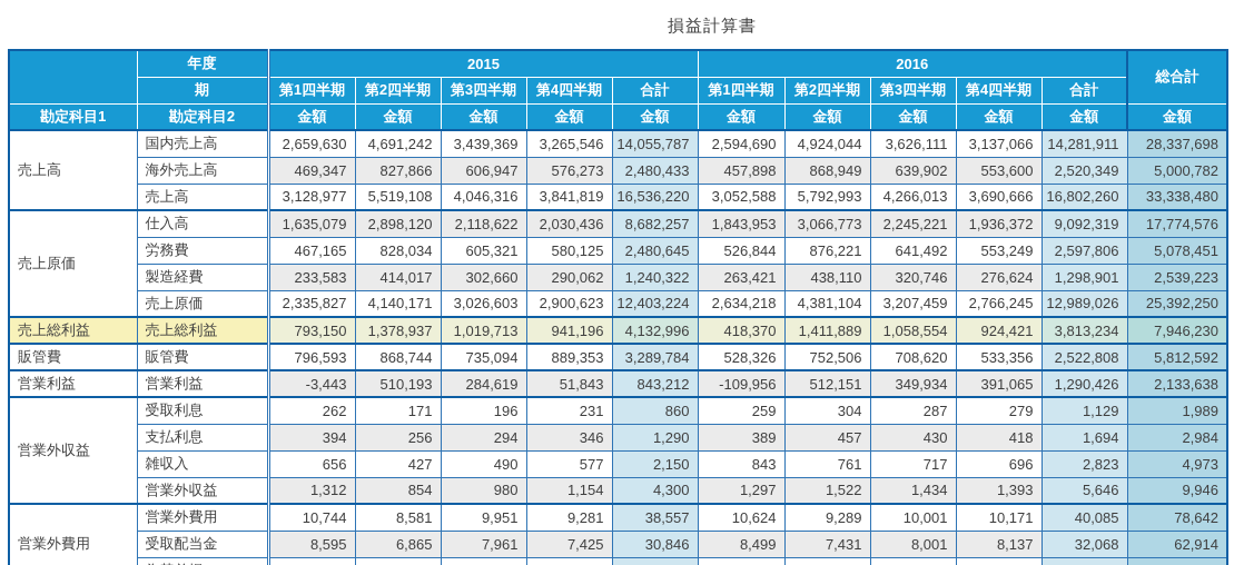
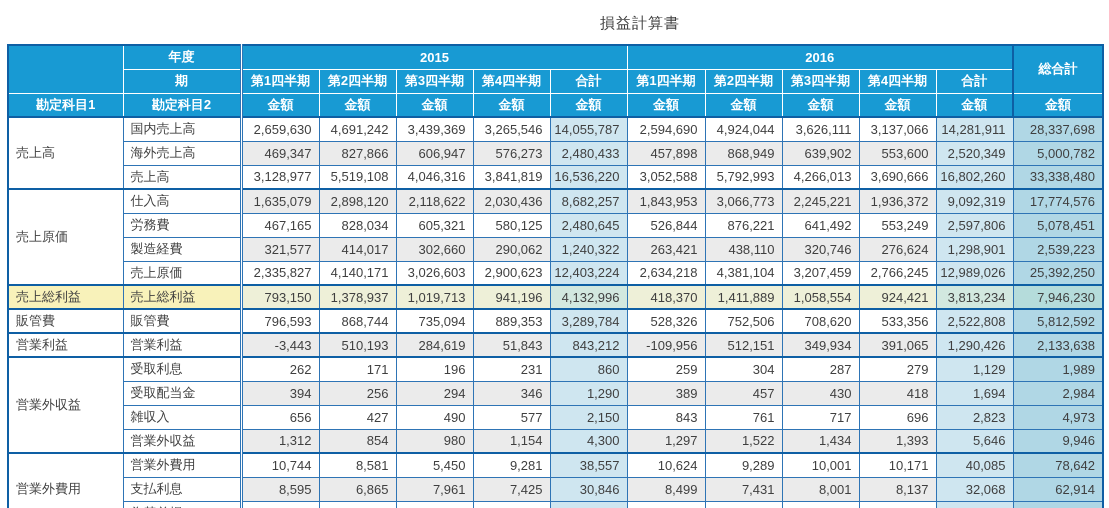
  損益計算書
  	年度	2015	2016	総合計
  期	第1四半期	第2四半期	第3四半期	第4四半期	合計	第1四半期	第2四半期	第3四半期	第4四半期	合計
  勘定科目1	勘定科目2	金額	金額	金額	金額	金額	金額	金額	金額	金額	金額	金額
  売上高	国内売上高	2,659,630	4,691,242	3,439,369	3,265,546	14,055,787	2,594,690	4,924,044	3,626,111	3,137,066	14,281,911	28,337,698
  海外売上高	469,347	827,866	606,947	576,273	2,480,433	457,898	868,949	639,902	553,600	2,520,349	5,000,782
  売上高	3,128,977	5,519,108	4,046,316	3,841,819	16,536,220	3,052,588	5,792,993	4,266,013	3,690,666	16,802,260	33,338,480
  売上原価	仕入高	1,635,079	2,898,120	2,118,622	2,030,436	8,682,257	1,843,953	3,066,773	2,245,221	1,936,372	9,092,319	17,774,576
  労務費	467,165	828,034	605,321	580,125	2,480,645	526,844	876,221	641,492	553,249	2,597,806	5,078,451
- 製造経費	233,583	414,017	302,660	290,062	1,240,322	263,421	438,110	320,746	276,624	1,298,901	2,539,223
+ 製造経費	321,577	414,017	302,660	290,062	1,240,322	263,421	438,110	320,746	276,624	1,298,901	2,539,223
  売上原価	2,335,827	4,140,171	3,026,603	2,900,623	12,403,224	2,634,218	4,381,104	3,207,459	2,766,245	12,989,026	25,392,250
  売上総利益	売上総利益	793,150	1,378,937	1,019,713	941,196	4,132,996	418,370	1,411,889	1,058,554	924,421	3,813,234	7,946,230
  販管費	販管費	796,593	868,744	735,094	889,353	3,289,784	528,326	752,506	708,620	533,356	2,522,808	5,812,592
  営業利益	営業利益	-3,443	510,193	284,619	51,843	843,212	-109,956	512,151	349,934	391,065	1,290,426	2,133,638
  営業外収益	受取利息	262	171	196	231	860	259	304	287	279	1,129	1,989
- 支払利息	394	256	294	346	1,290	389	457	430	418	1,694	2,984
+ 受取配当金	394	256	294	346	1,290	389	457	430	418	1,694	2,984
  雑収入	656	427	490	577	2,150	843	761	717	696	2,823	4,973
  営業外収益	1,312	854	980	1,154	4,300	1,297	1,522	1,434	1,393	5,646	9,946
- 営業外費用	営業外費用	10,744	8,581	9,951	9,281	38,557	10,624	9,289	10,001	10,171	40,085	78,642
+ 営業外費用	営業外費用	10,744	8,581	5,450	9,281	38,557	10,624	9,289	10,001	10,171	40,085	78,642
- 受取配当金	8,595	6,865	7,961	7,425	30,846	8,499	7,431	8,001	8,137	32,068	62,914
+ 支払利息	8,595	6,865	7,961	7,425	30,846	8,499	7,431	8,001	8,137	32,068	62,914
